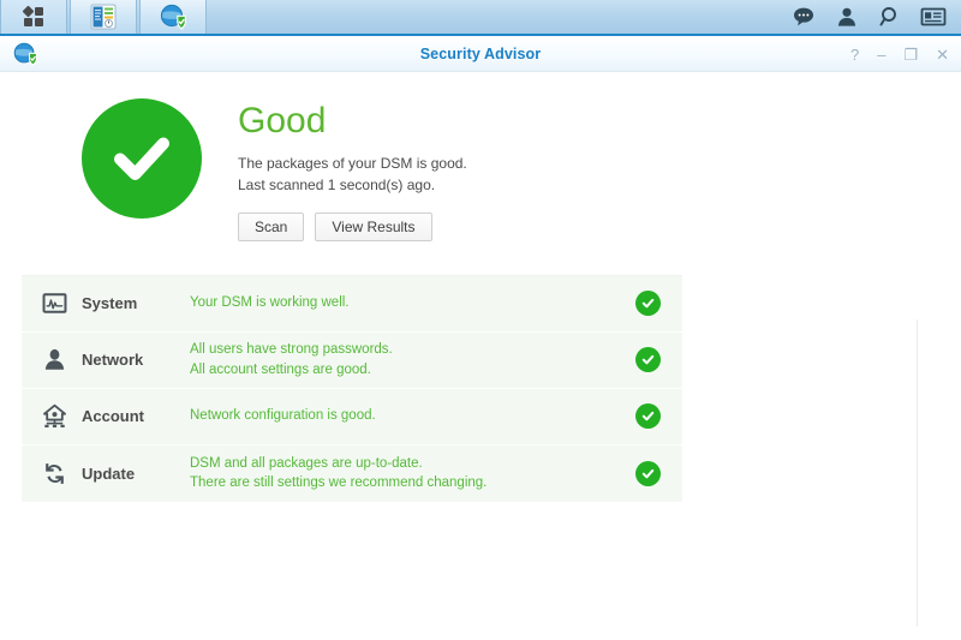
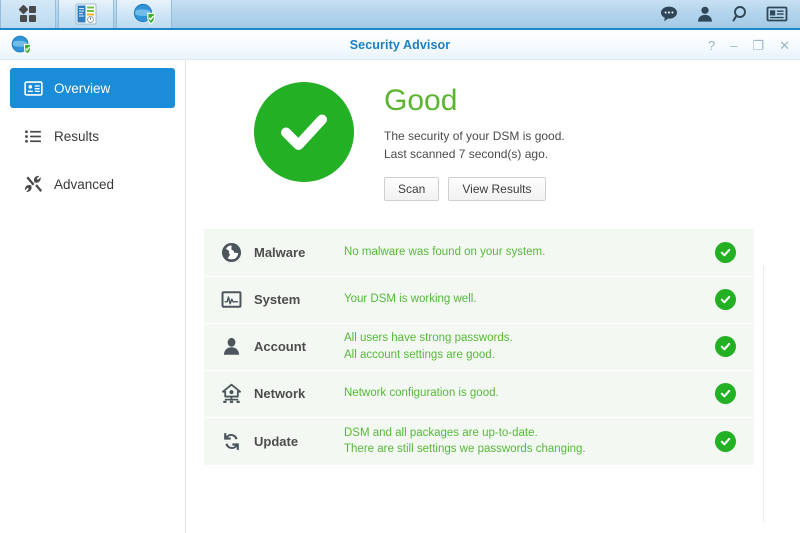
  Security Advisor
  ?
  –
  ❐
  ✕
+ Overview
+ Results
+ Advanced
  Good
- The packages of your DSM is good.
+ The security of your DSM is good.
- Last scanned 1 second(s) ago.
+ Last scanned 7 second(s) ago.
  Scan
  View Results
+ Malware
+ No malware was found on your system.
  System
  Your DSM is working well.
- Network
+ Account
  All users have strong passwords.
  All account settings are good.
- Account
+ Network
  Network configuration is good.
  Update
  DSM and all packages are up-to-date.
- There are still settings we recommend changing.
+ There are still settings we passwords changing.
